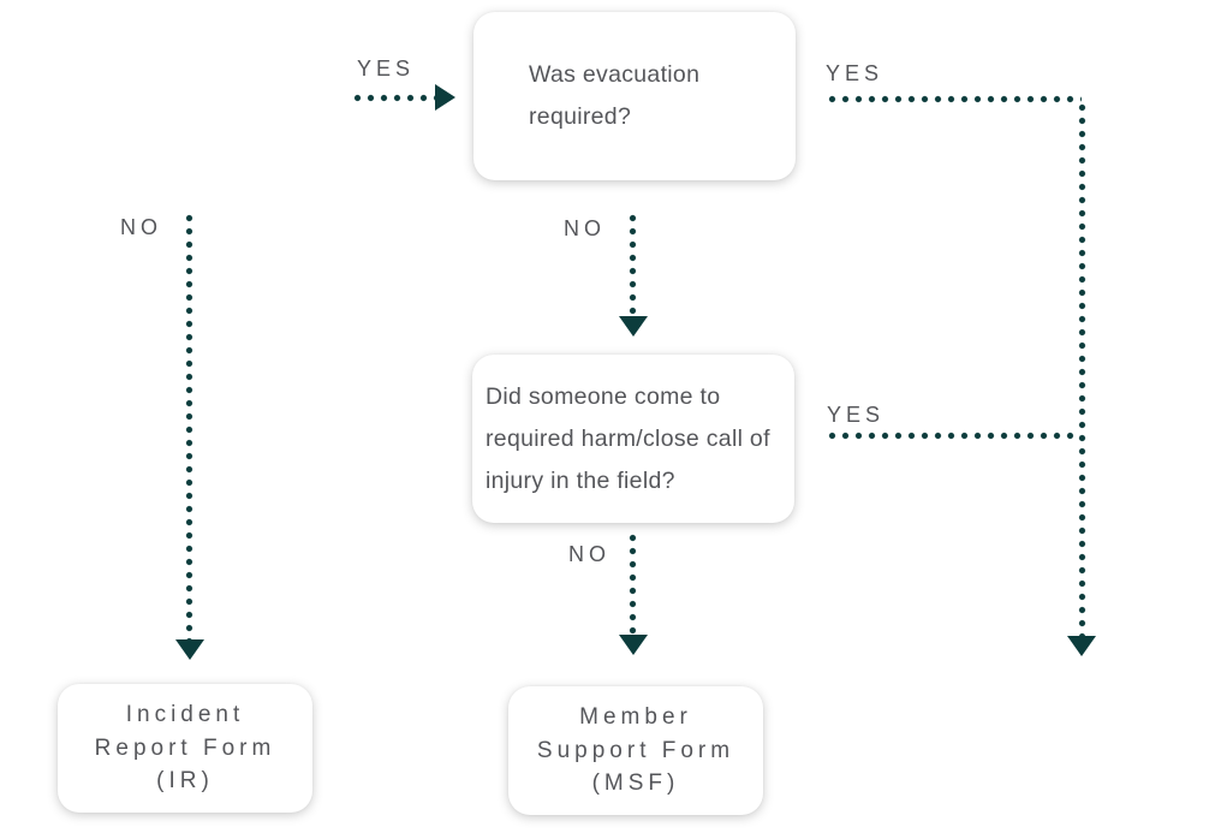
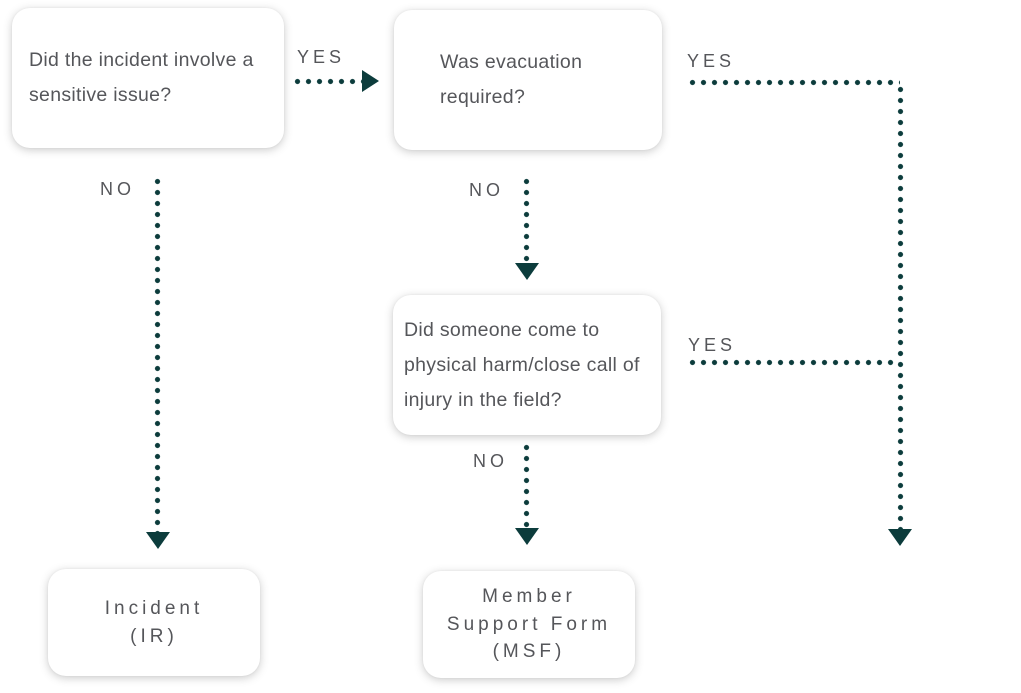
+ Did the incident involve a sensitive issue?
  Was evacuation required?
- Did someone come to required harm/close call of injury in the field?
+ Did someone come to physical harm/close call of injury in the field?
  YES
  NO
  YES
  NO
  YES
  NO
  Incident
- Report Form
  (IR)
  Member
  Support Form
  (MSF)
